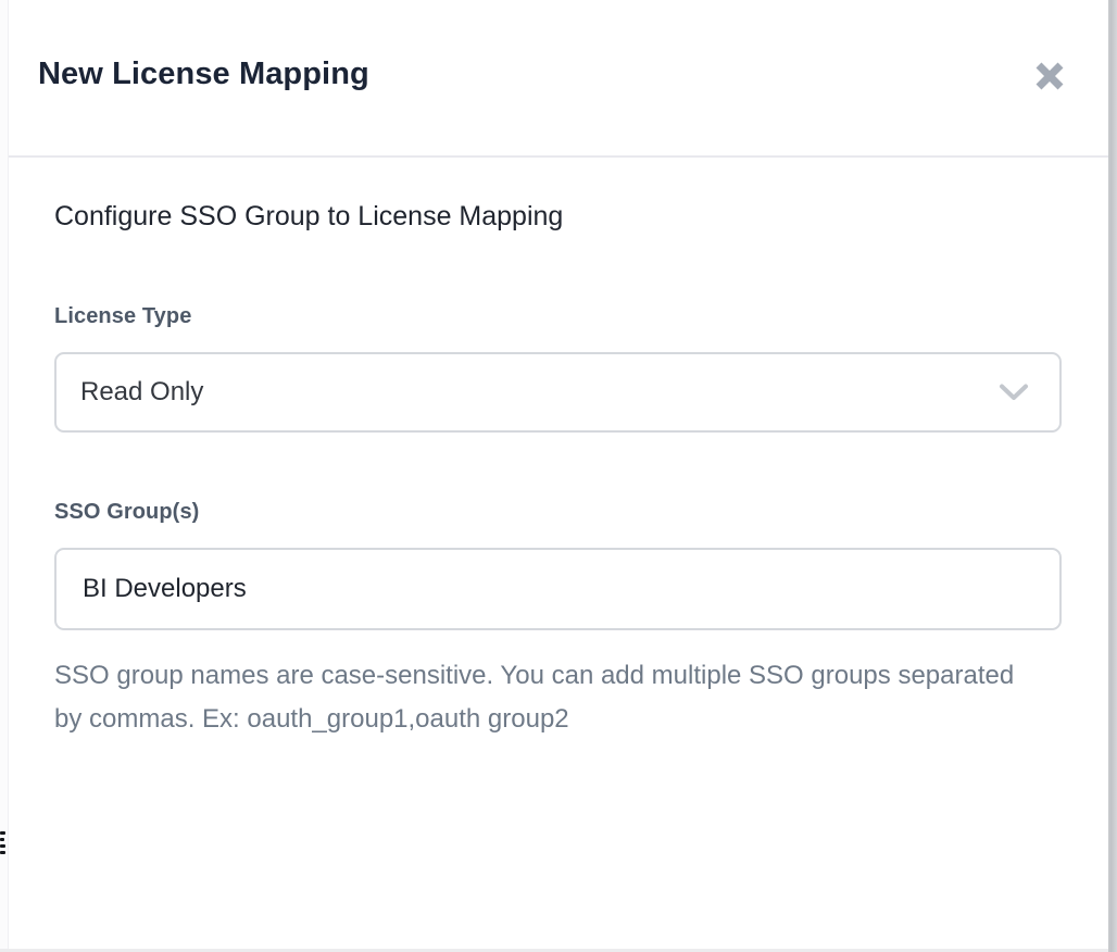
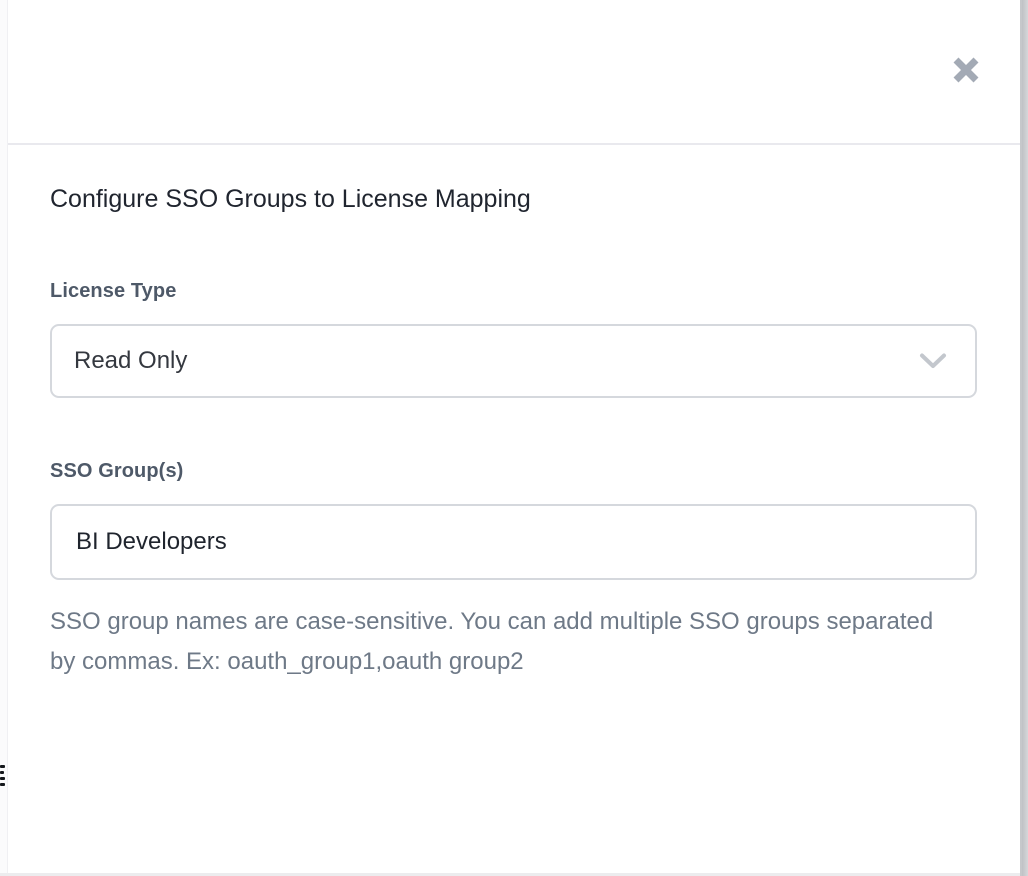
- New License Mapping
- Configure SSO Group to License Mapping
+ Configure SSO Groups to License Mapping
  License Type
  Read Only
  SSO Group(s)
  BI Developers
  SSO group names are case-sensitive. You can add multiple SSO groups separated by commas. Ex: oauth_group1,oauth group2
